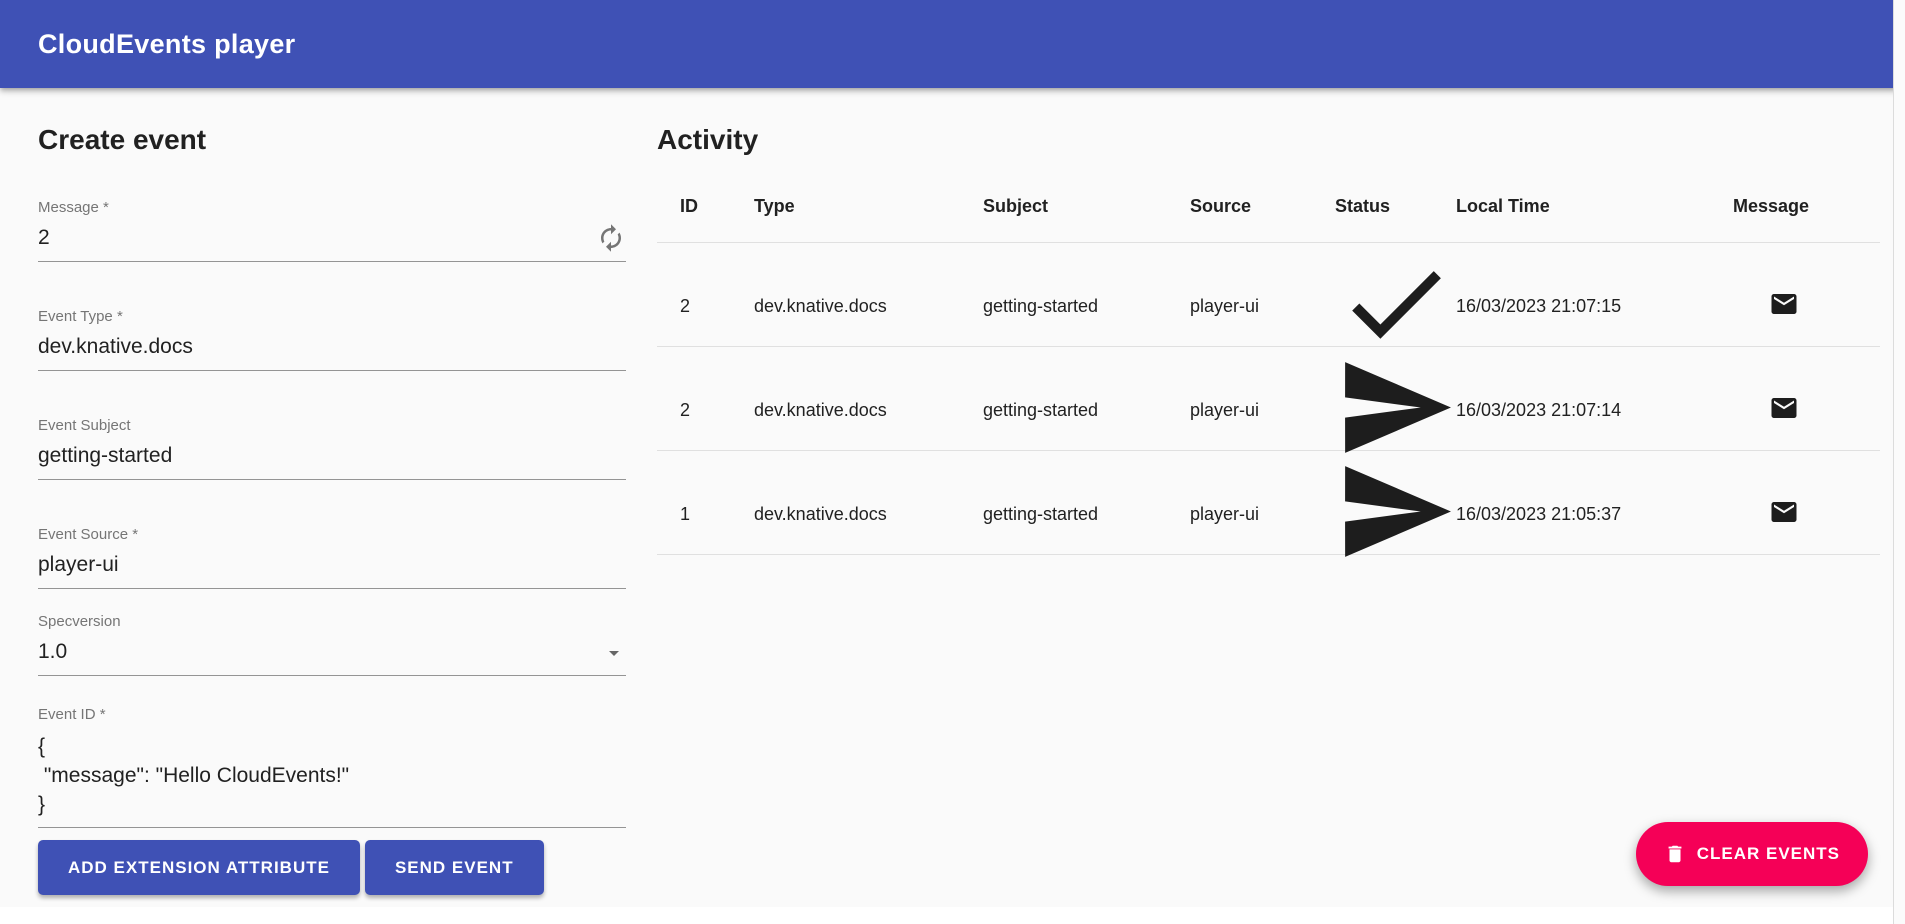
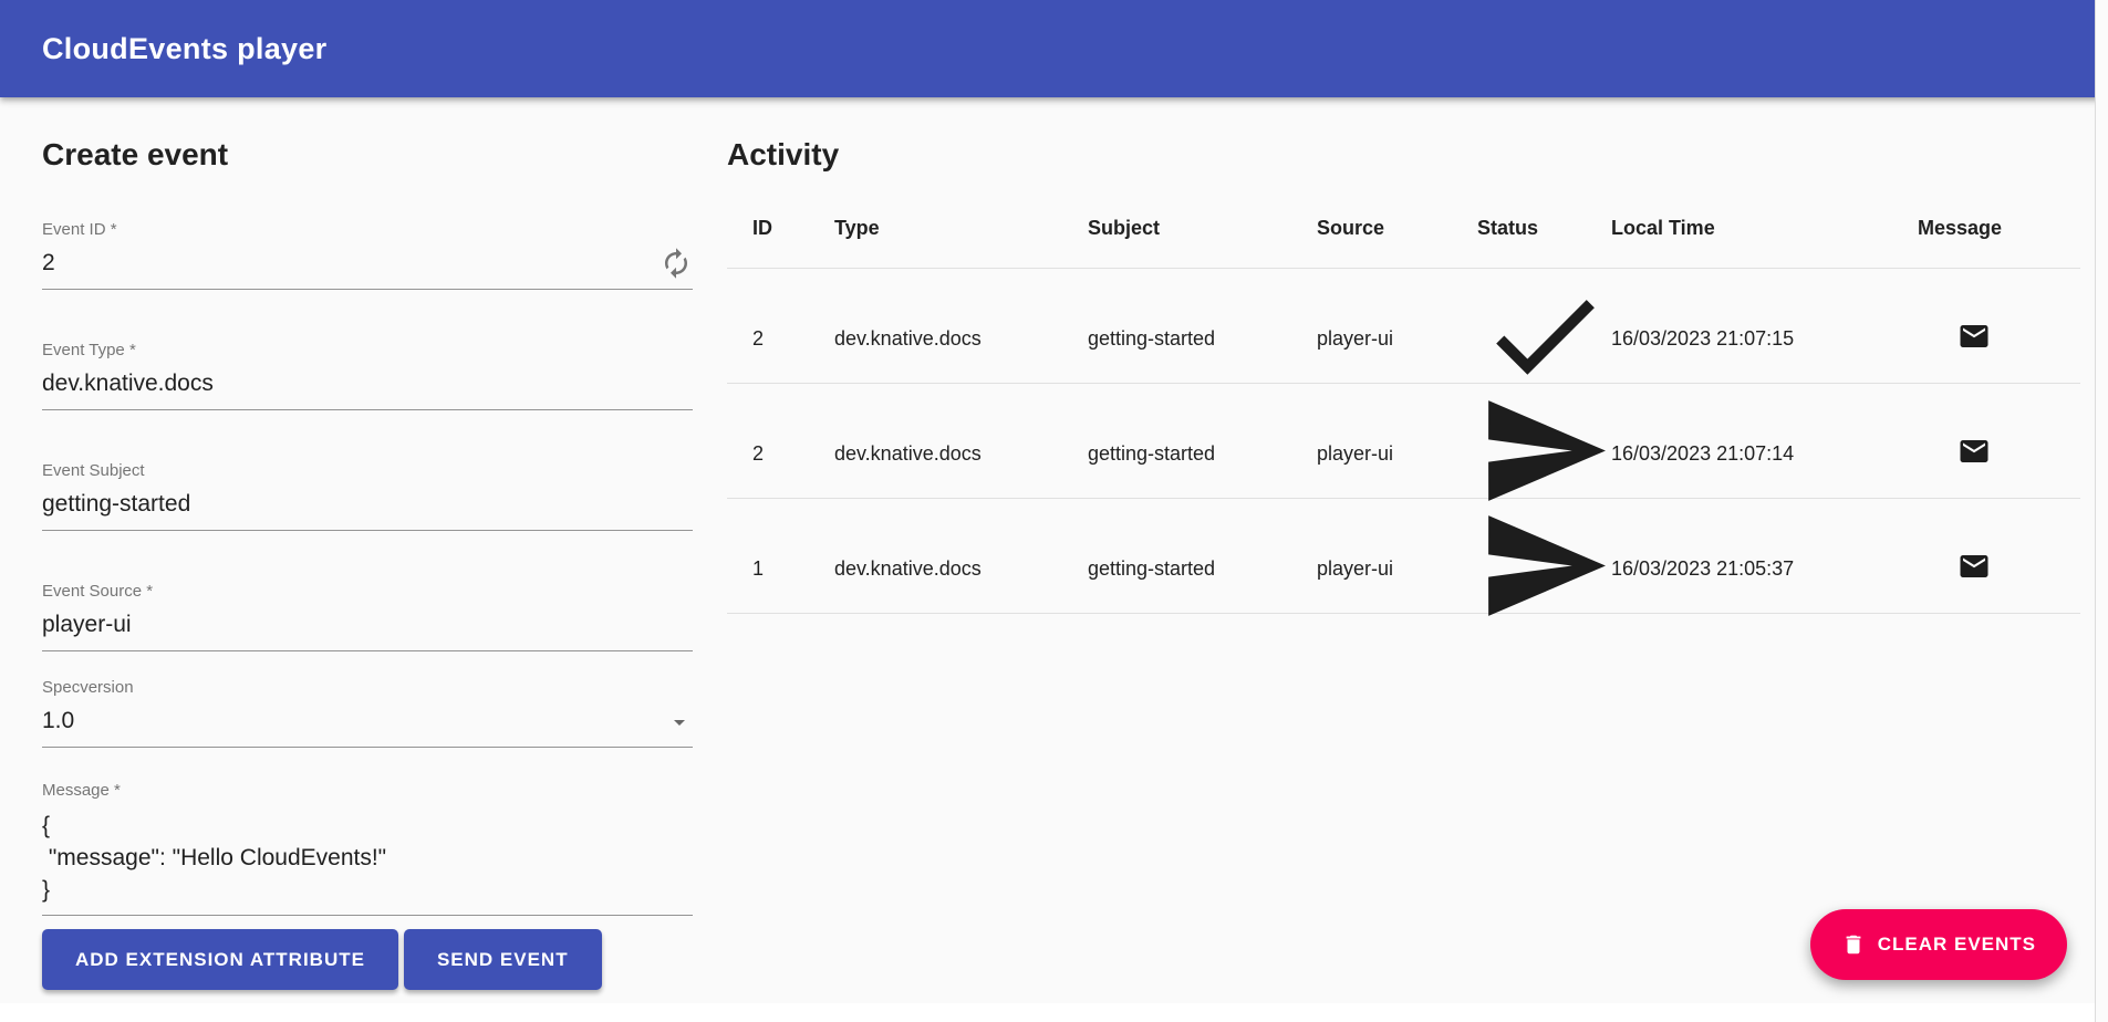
  CloudEvents player
  Create event
- Message *
+ Event ID *
  2
  Event Type *
  dev.knative.docs
  Event Subject
  getting-started
  Event Source *
  player-ui
  Specversion
  1.0
- Event ID *
+ Message *
  {
  "message": "Hello CloudEvents!"
  }
  ADD EXTENSION ATTRIBUTE
  SEND EVENT
  Activity
  ID
  Type
  Subject
  Source
  Status
  Local Time
  Message
  2
  dev.knative.docs
  getting-started
  player-ui
  16/03/2023 21:07:15
  2
  dev.knative.docs
  getting-started
  player-ui
  16/03/2023 21:07:14
  1
  dev.knative.docs
  getting-started
  player-ui
  16/03/2023 21:05:37
  CLEAR EVENTS
